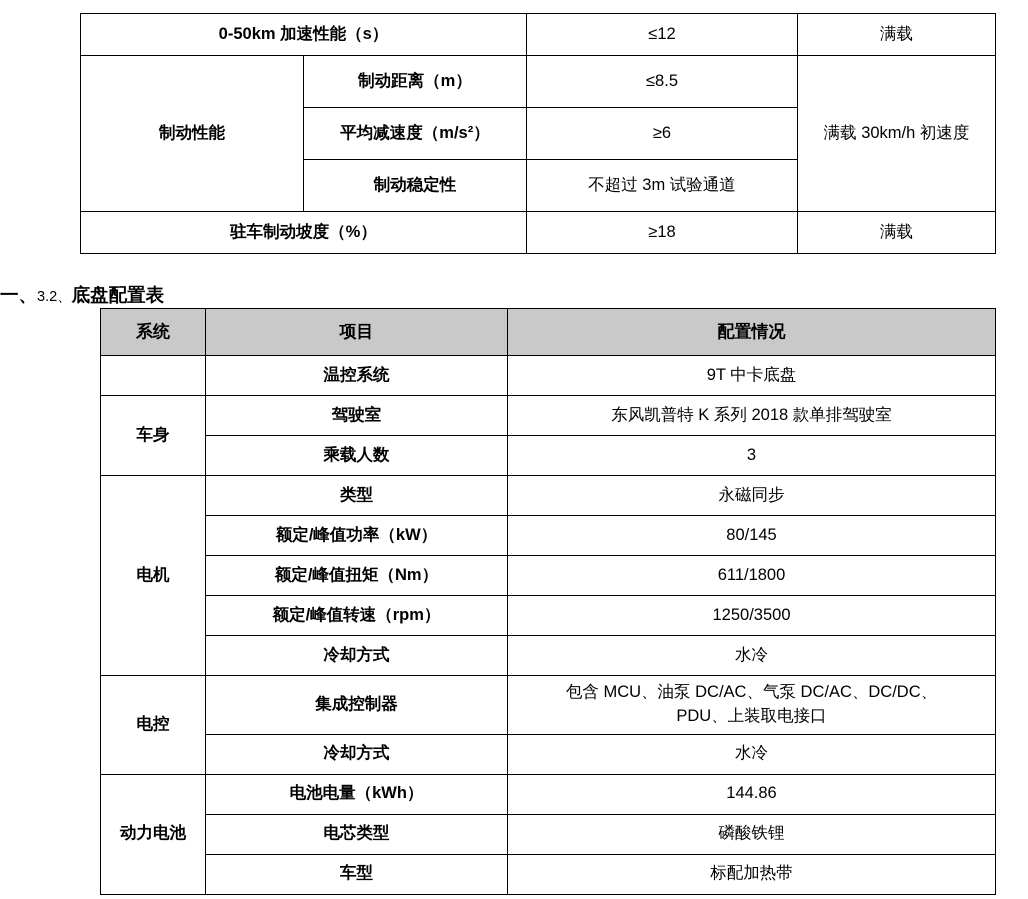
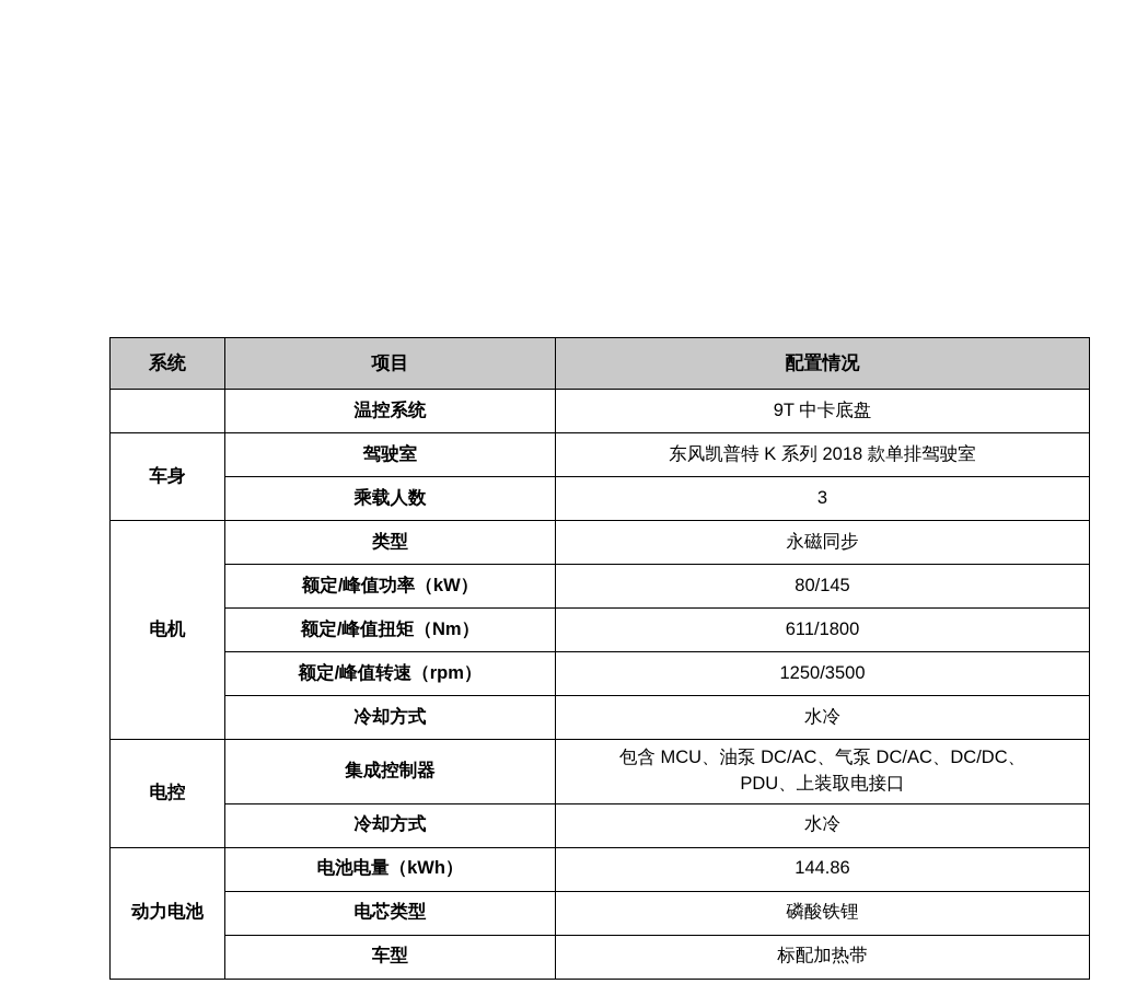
- 0-50km 加速性能（s）	≤12	满载
- 制动性能	制动距离（m）	≤8.5	满载 30km/h 初速度
- 平均减速度（m/s²）	≥6
- 制动稳定性	不超过 3m 试验通道
- 驻车制动坡度（%）	≥18	满载
- 一、3.2、底盘配置表
  系统	项目	配置情况
  	温控系统	9T 中卡底盘
  车身	驾驶室	东风凯普特 K 系列 2018 款单排驾驶室
  乘载人数	3
  电机	类型	永磁同步
  额定/峰值功率（kW）	80/145
  额定/峰值扭矩（Nm）	611/1800
  额定/峰值转速（rpm）	1250/3500
  冷却方式	水冷
  电控	集成控制器	包含 MCU、油泵 DC/AC、气泵 DC/AC、DC/DC、PDU、上装取电接口
  冷却方式	水冷
  动力电池	电池电量（kWh）	144.86
  电芯类型	磷酸铁锂
  车型	标配加热带
